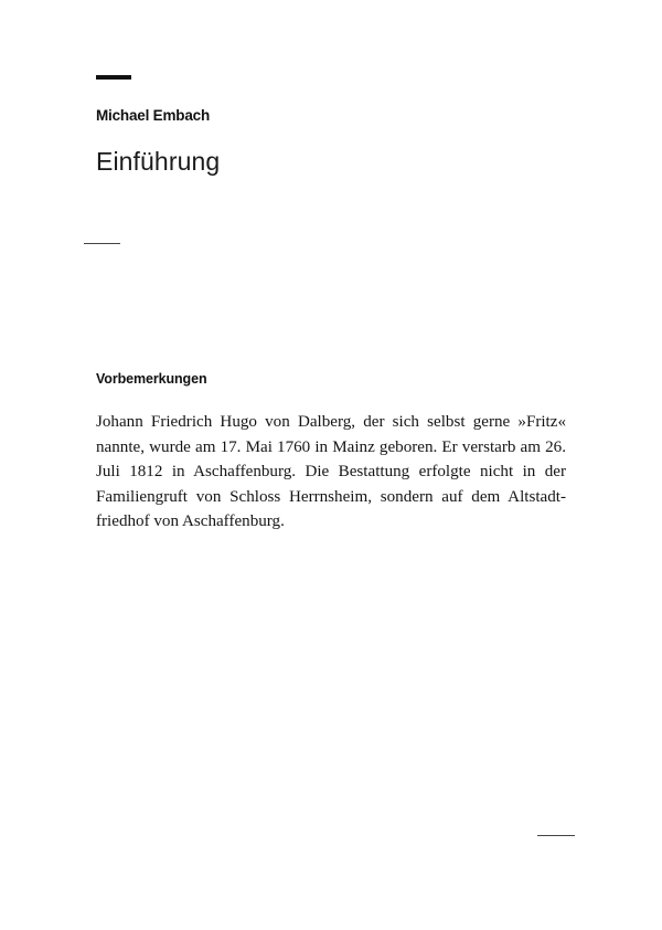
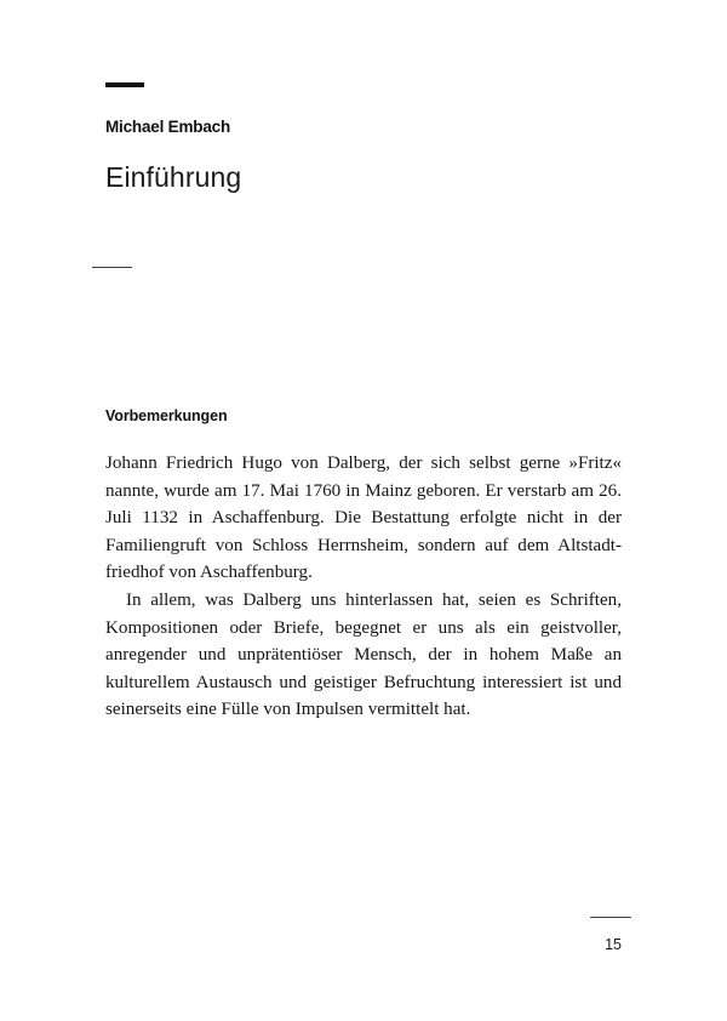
  Michael Embach
  Einführung
  Vorbemerkungen
- Johann Friedrich Hugo von Dalberg, der sich selbst gerne »Fritz« nannte, wurde am 17. Mai 1760 in Mainz geboren. Er verstarb am 26. Juli 1812 in Aschaffenburg. Die Bestattung erfolgte nicht in der Familiengruft von Schloss Herrnsheim, sondern auf dem Altstadt­friedhof von Aschaffenburg.
+ Johann Friedrich Hugo von Dalberg, der sich selbst gerne »Fritz« nannte, wurde am 17. Mai 1760 in Mainz geboren. Er verstarb am 26. Juli 1132 in Aschaffenburg. Die Bestattung erfolgte nicht in der Familiengruft von Schloss Herrnsheim, sondern auf dem Altstadt­friedhof von Aschaffenburg.
+ In allem, was Dalberg uns hinterlassen hat, seien es Schriften, Kompositionen oder Briefe, begegnet er uns als ein geistvoller, anregender und unprätentiöser Mensch, der in hohem Maße an kulturellem Aus­tausch und geistiger Befruchtung interessiert ist und seinerseits eine Fülle von Impulsen vermittelt hat.
+ 15
